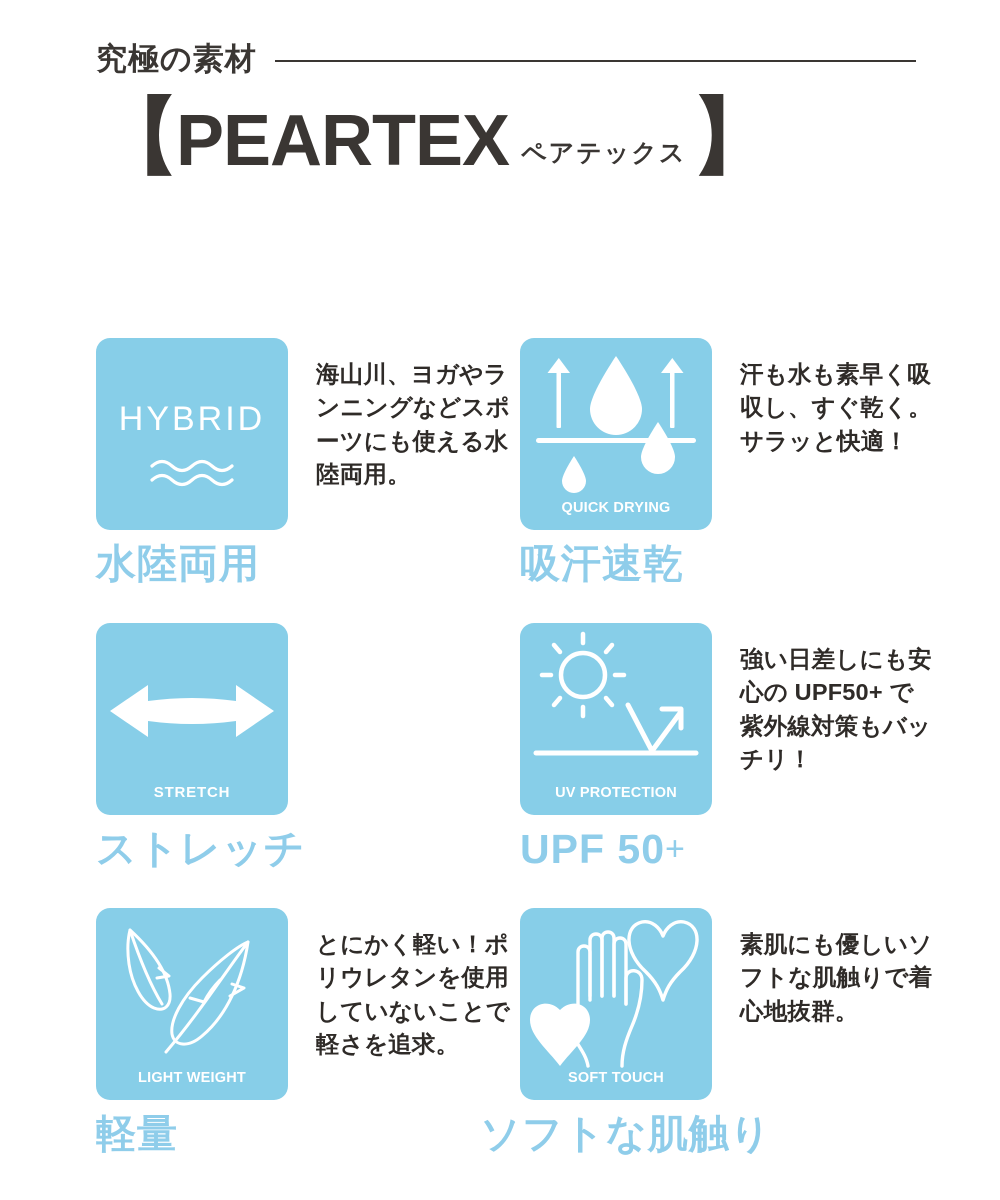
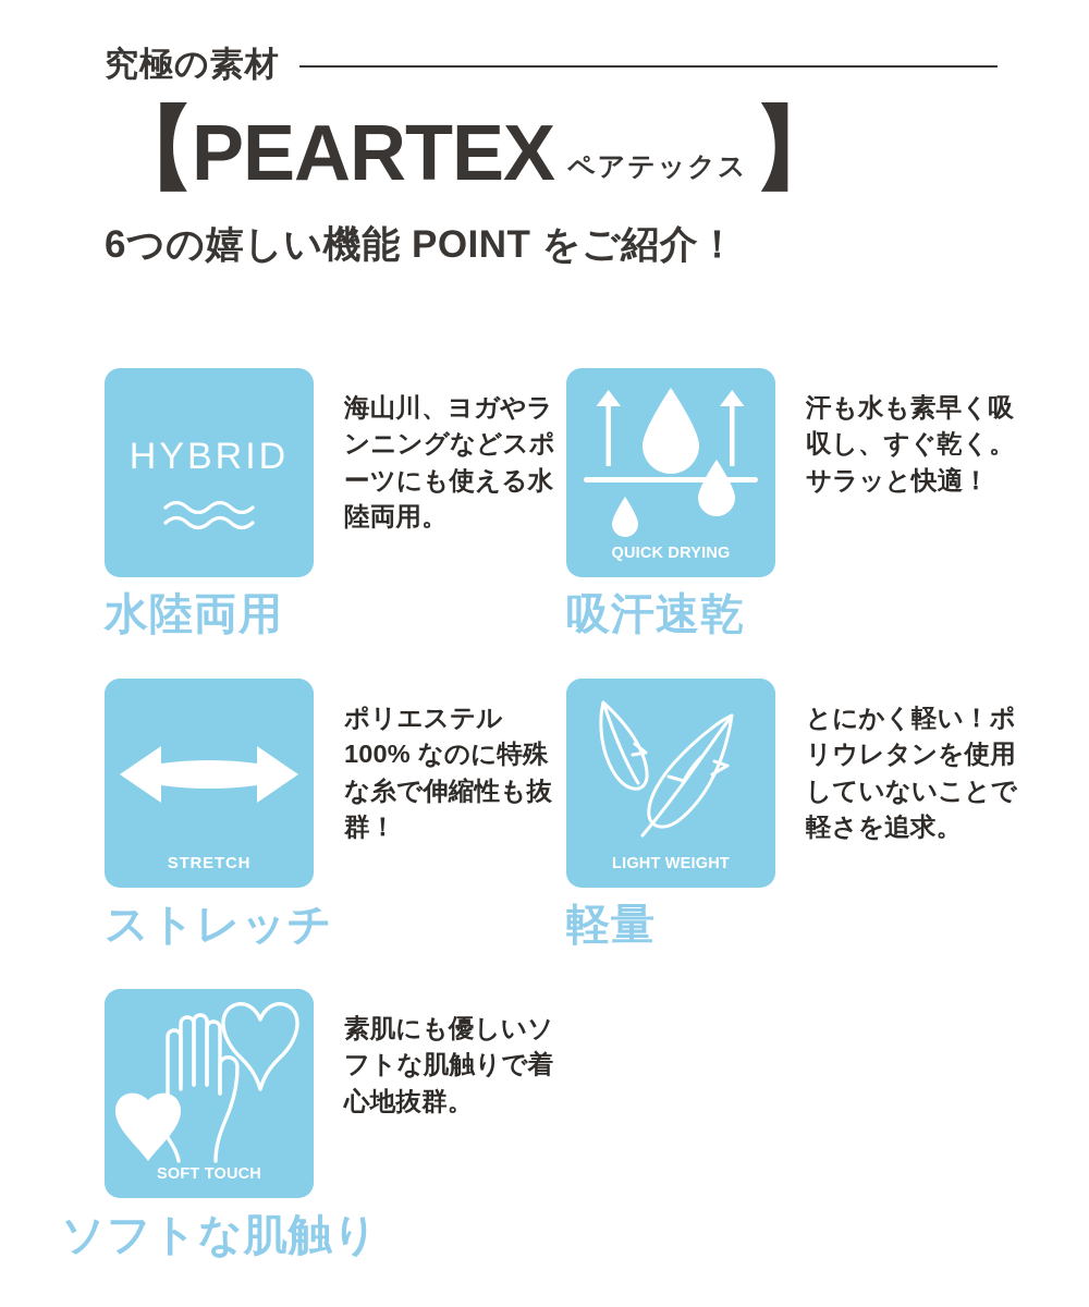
  究極の素材
  【
  PEARTEX
  ペアテックス
  】
+ 6つの嬉しい機能 POINT をご紹介！
  HYBRID
  海山川、ヨガやランニングなどスポーツにも使える水陸両用。
  水陸両用
  QUICK DRYING
  汗も水も素早く吸収し、すぐ乾く。サラッと快適！
  吸汗速乾
  STRETCH
+ ポリエステル100% なのに特殊な糸で伸縮性も抜群！
  ストレッチ
- UV PROTECTION
- 強い日差しにも安心の UPF50+ で紫外線対策もバッチリ！
- UPF 50+
  LIGHT WEIGHT
  とにかく軽い！ポリウレタンを使用していないことで軽さを追求。
  軽量
  SOFT TOUCH
  素肌にも優しいソフトな肌触りで着心地抜群。
  ソフトな肌触り
